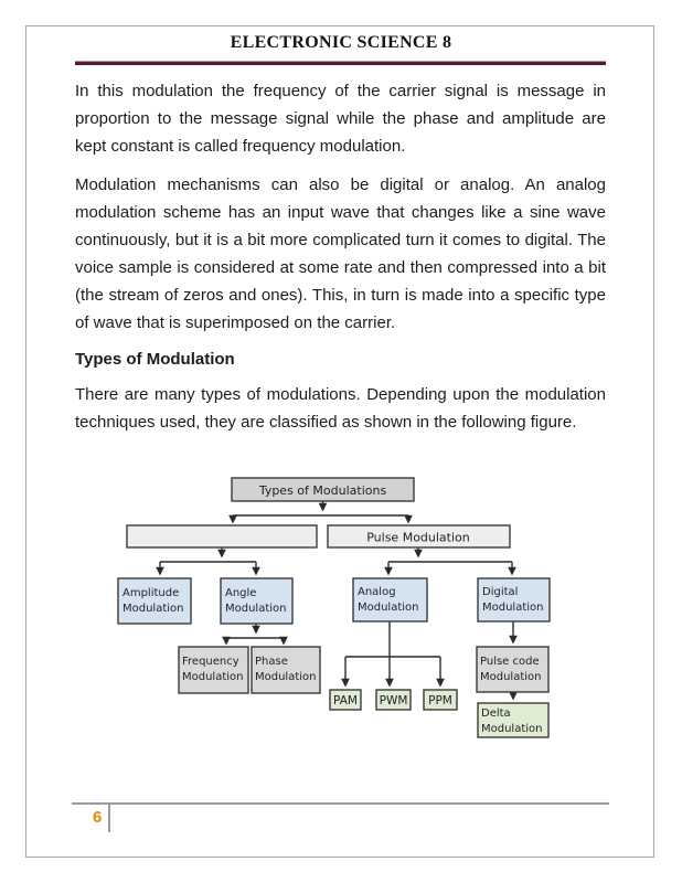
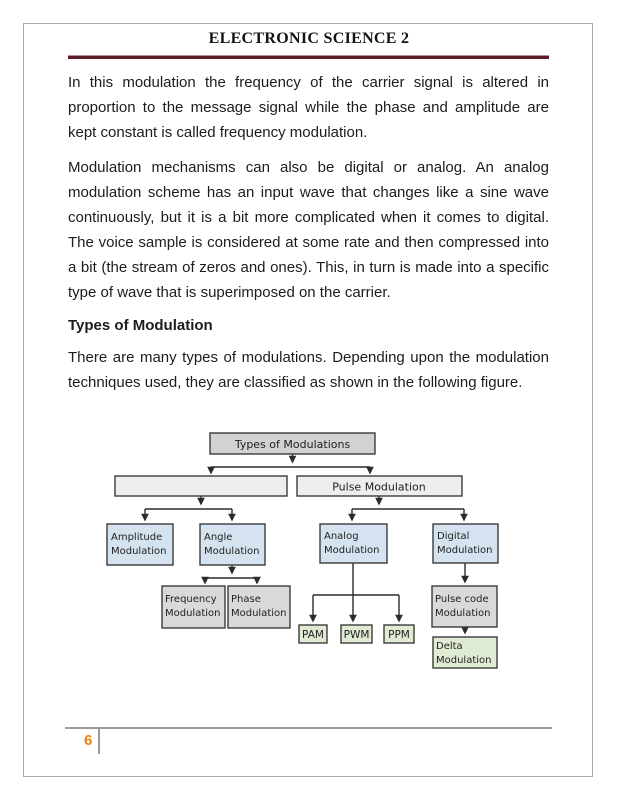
- ELECTRONIC SCIENCE 8
+ ELECTRONIC SCIENCE 2
- In this modulation the frequency of the carrier signal is message in proportion to the message signal while the phase and amplitude are kept constant is called frequency modulation.
+ In this modulation the frequency of the carrier signal is altered in proportion to the message signal while the phase and amplitude are kept constant is called frequency modulation.
- Modulation mechanisms can also be digital or analog. An analog modulation scheme has an input wave that changes like a sine wave continuously, but it is a bit more complicated turn it comes to digital. The voice sample is considered at some rate and then compressed into a bit (the stream of zeros and ones). This, in turn is made into a specific type of wave that is superimposed on the carrier.
+ Modulation mechanisms can also be digital or analog. An analog modulation scheme has an input wave that changes like a sine wave continuously, but it is a bit more complicated when it comes to digital. The voice sample is considered at some rate and then compressed into a bit (the stream of zeros and ones). This, in turn is made into a specific type of wave that is superimposed on the carrier.
  Types of Modulation
  There are many types of modulations. Depending upon the modulation techniques used, they are classified as shown in the following figure.
  Types of Modulations
  Pulse Modulation
  Amplitude
  Modulation
  Angle
  Modulation
  Analog
  Modulation
  Digital
  Modulation
  Frequency
  Modulation
  Phase
  Modulation
  PAM
  PWM
  PPM
  Pulse code
  Modulation
  Delta
  Modulation
  6
